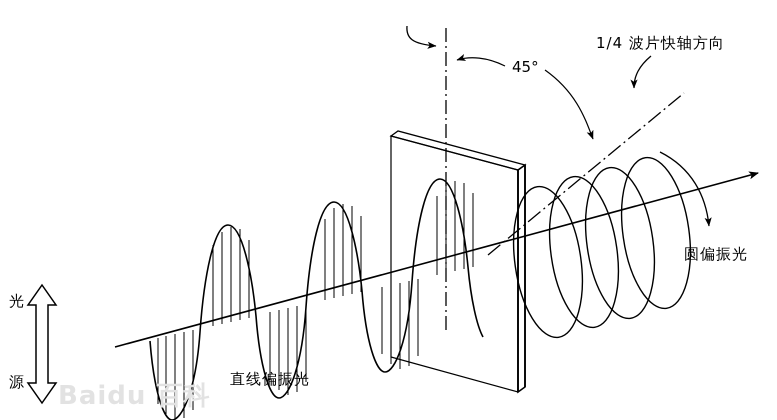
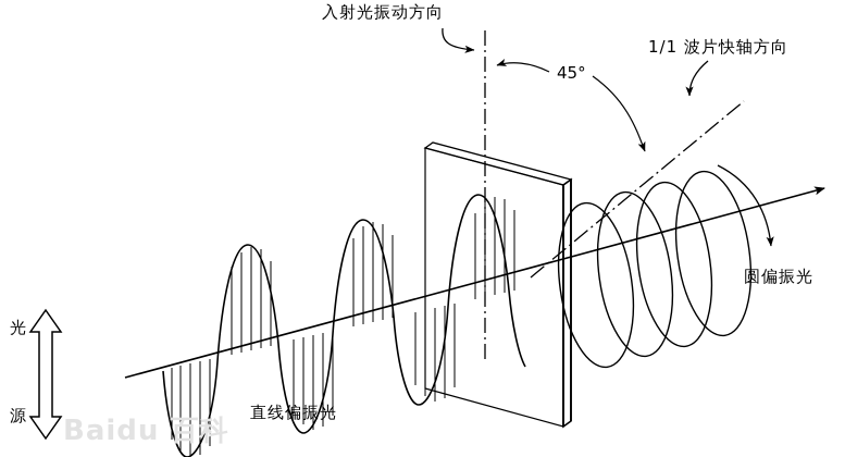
+ 入射光振动方向
  45°
- 1/4 波片快轴方向
+ 1/1 波片快轴方向
  圆偏振光
  直线偏振光
  光
  源
  Baidu 百科
